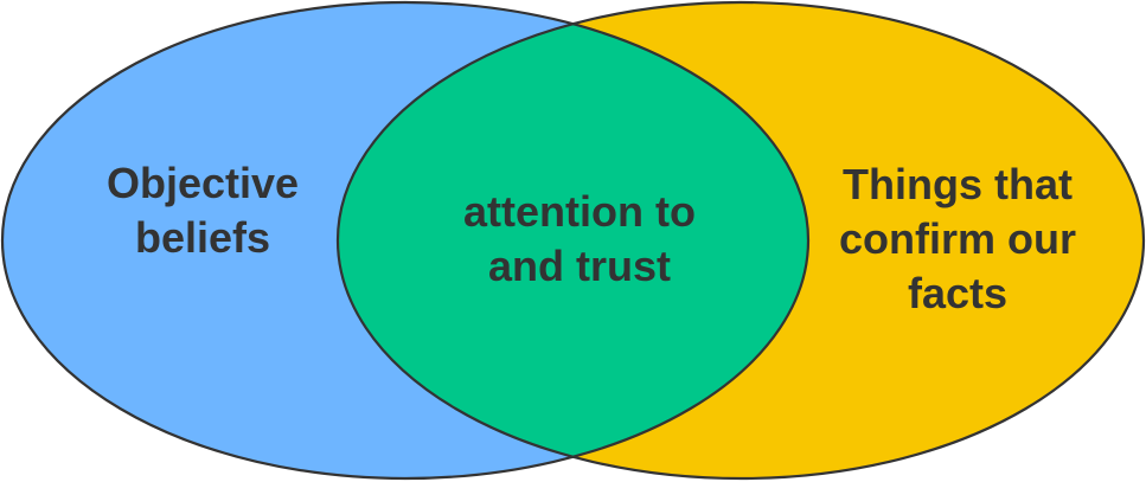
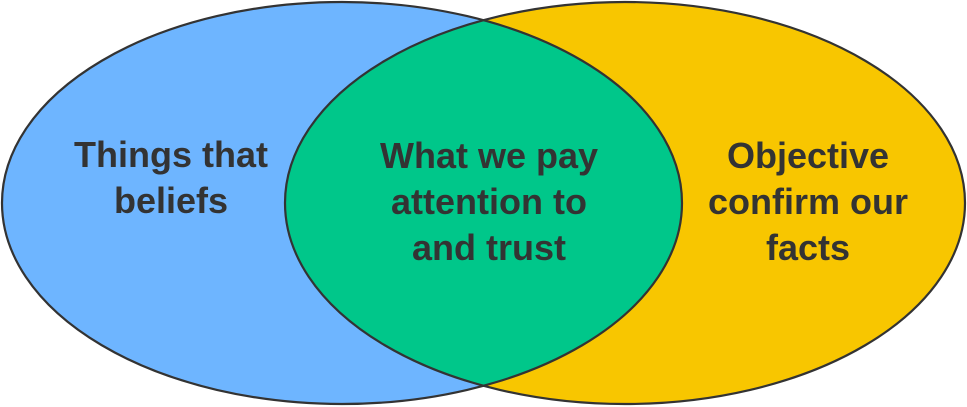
- Objective
+ Things that
  beliefs
+ What we pay
  attention to
  and trust
- Things that
+ Objective
  confirm our
  facts
